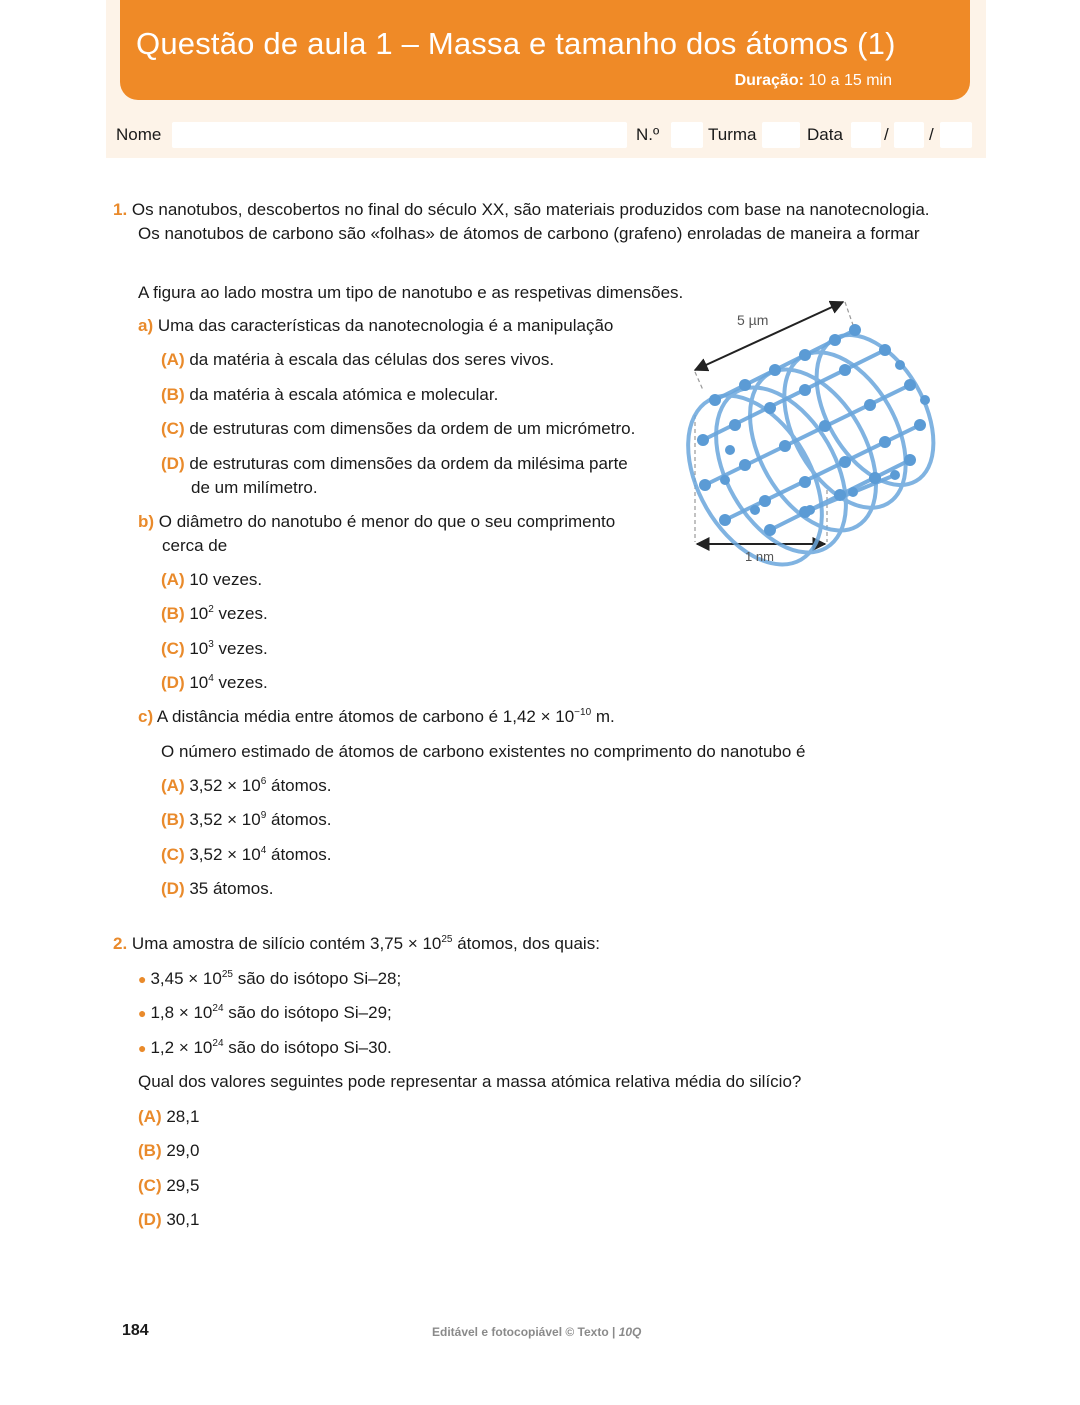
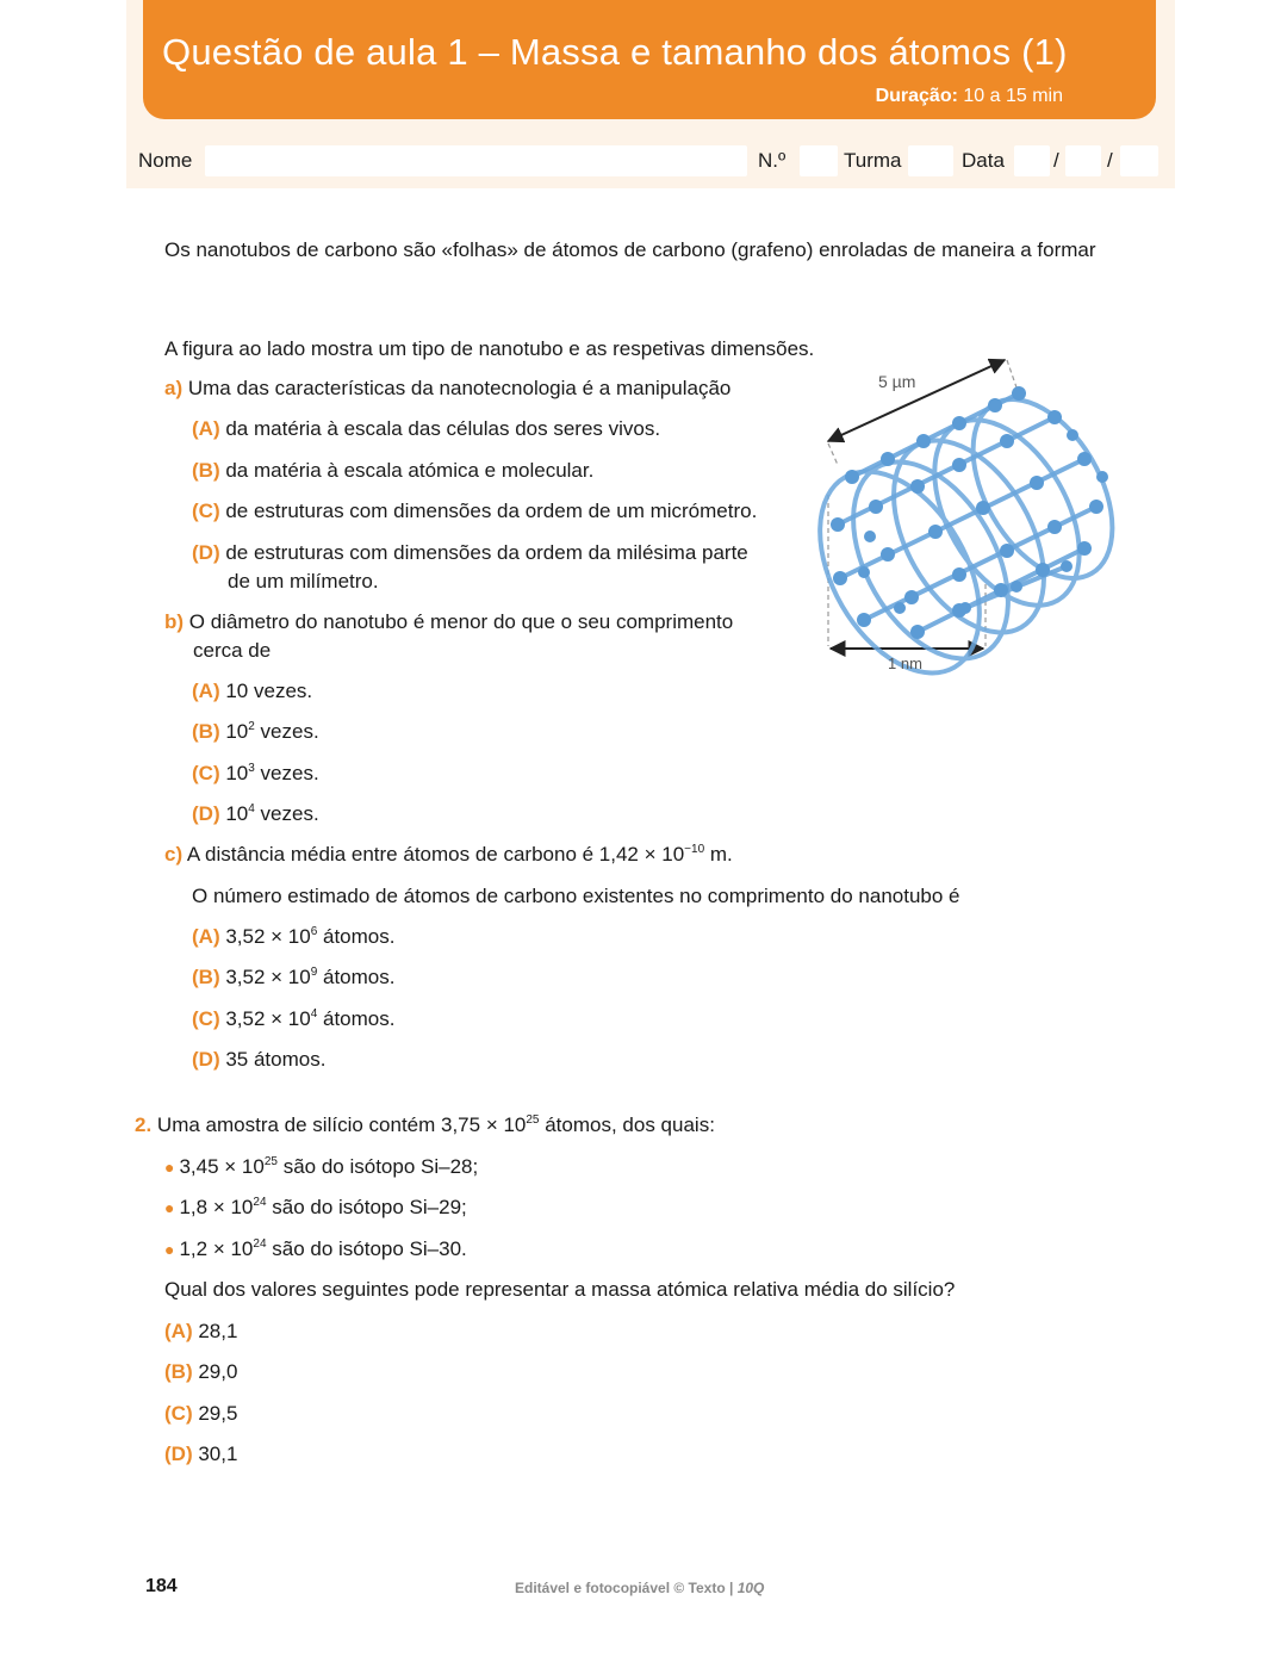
  Questão de aula 1 – Massa e tamanho dos átomos (1)
  Duração: 10 a 15 min
  Nome
  N.º
  Turma
  Data
  /
  /
- 1. Os nanotubos, descobertos no final do século XX, são materiais produzidos com base na nanotecnologia.
  Os nanotubos de carbono são «folhas» de átomos de carbono (grafeno) enroladas de maneira a formar
  A figura ao lado mostra um tipo de nanotubo e as respetivas dimensões.
  a) Uma das características da nanotecnologia é a manipulação
  (A) da matéria à escala das células dos seres vivos.
  (B) da matéria à escala atómica e molecular.
  (C) de estruturas com dimensões da ordem de um micrómetro.
  (D) de estruturas com dimensões da ordem da milésima parte
  de um milímetro.
  b) O diâmetro do nanotubo é menor do que o seu comprimento
  cerca de
  (A) 10 vezes.
  (B) 102 vezes.
  (C) 103 vezes.
  (D) 104 vezes.
  c) A distância média entre átomos de carbono é 1,42 × 10−10 m.
  O número estimado de átomos de carbono existentes no comprimento do nanotubo é
  (A) 3,52 × 106 átomos.
  (B) 3,52 × 109 átomos.
  (C) 3,52 × 104 átomos.
  (D) 35 átomos.
  5 µm
  1 nm
  2. Uma amostra de silício contém 3,75 × 1025 átomos, dos quais:
  ● 3,45 × 1025 são do isótopo Si–28;
  ● 1,8 × 1024 são do isótopo Si–29;
  ● 1,2 × 1024 são do isótopo Si–30.
  Qual dos valores seguintes pode representar a massa atómica relativa média do silício?
  (A) 28,1
  (B) 29,0
  (C) 29,5
  (D) 30,1
  184
  Editável e fotocopiável © Texto | 10Q
